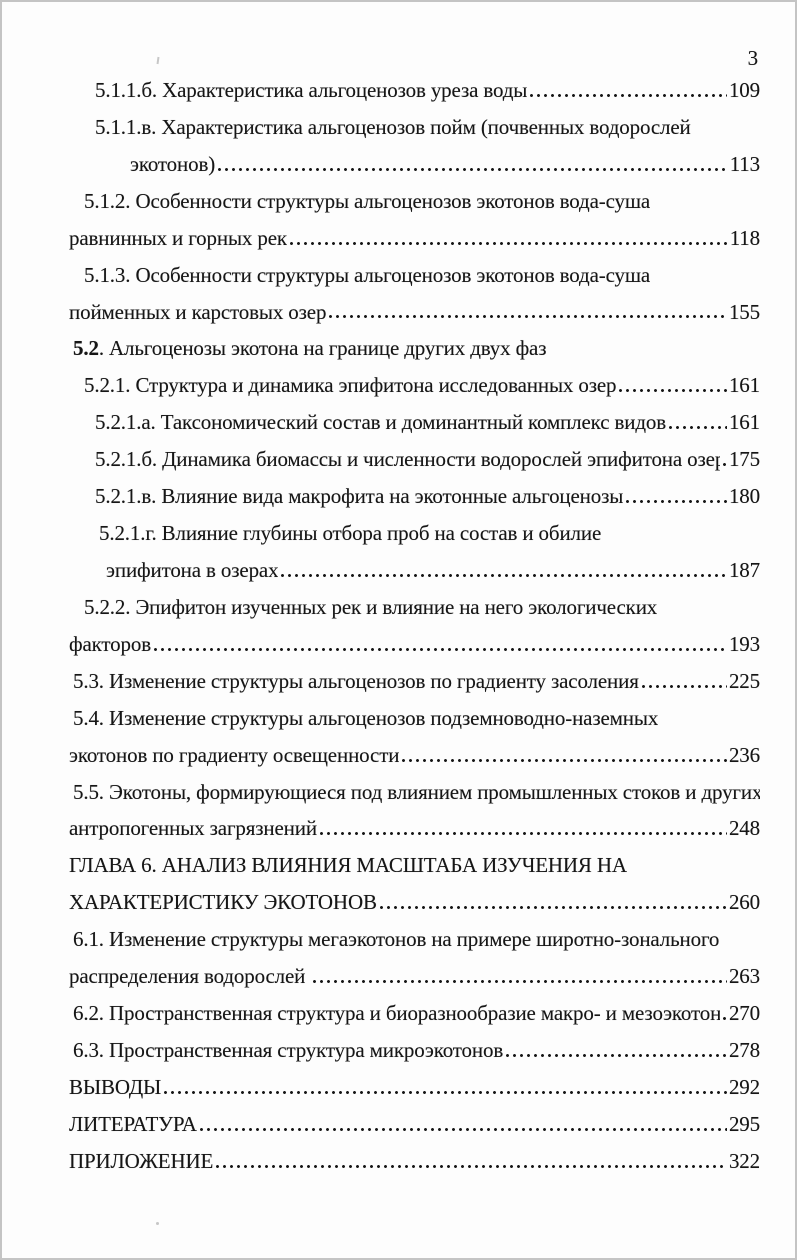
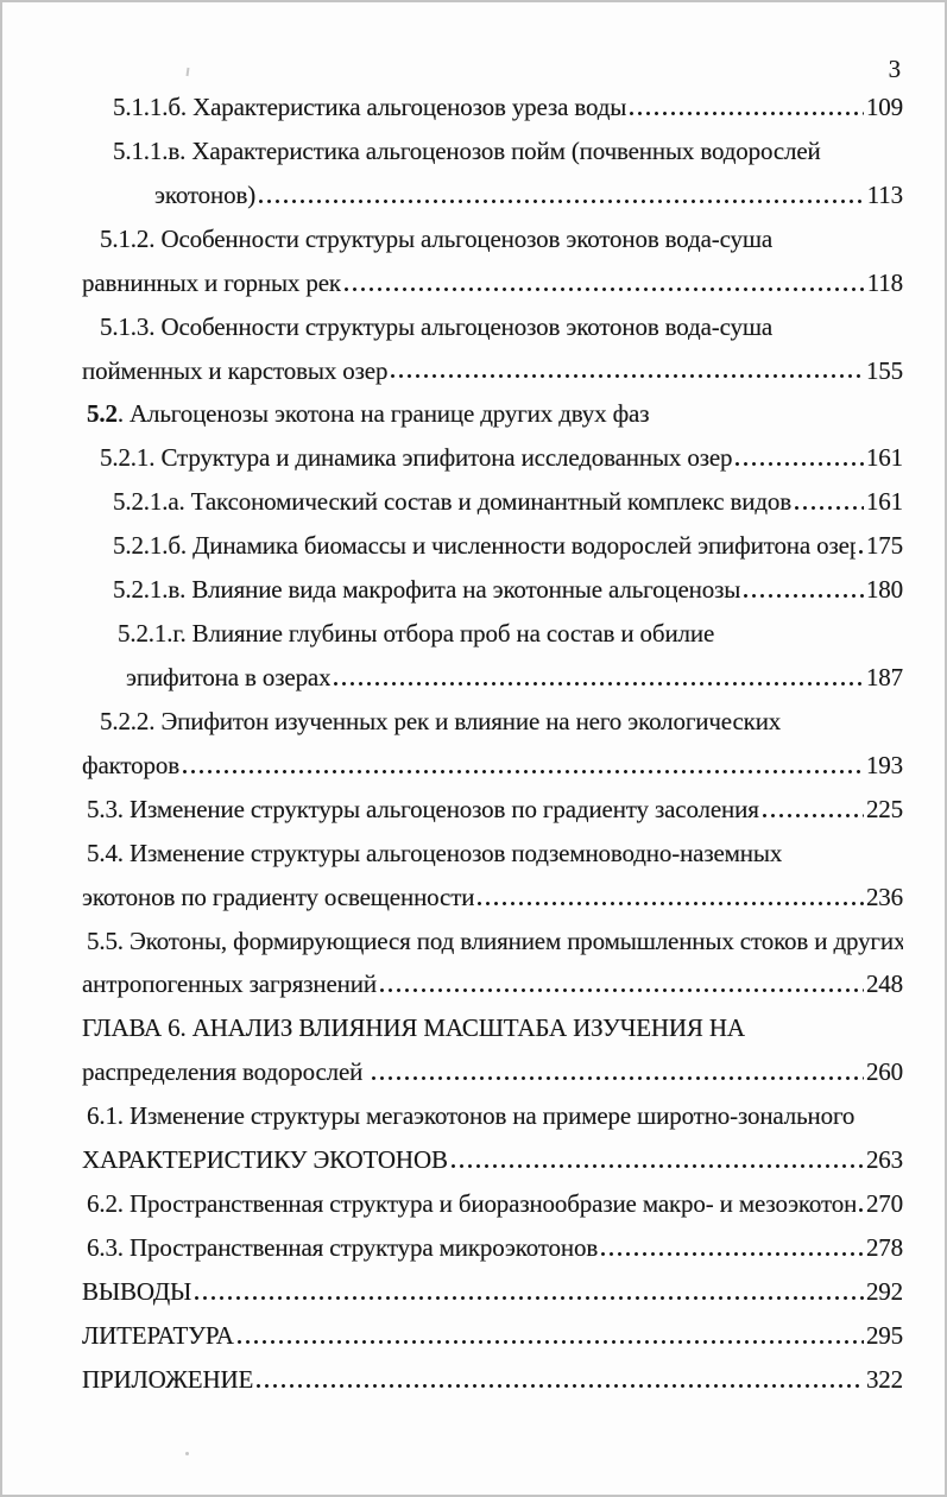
  3
  5.1.1.б. Характеристика альгоценозов уреза воды
  109
  5.1.1.в. Характеристика альгоценозов пойм (почвенных водорослей
  экотонов)
  113
  5.1.2. Особенности структуры альгоценозов экотонов вода-суша
  равнинных и горных рек
  118
  5.1.3. Особенности структуры альгоценозов экотонов вода-суша
  пойменных и карстовых озер
  155
  5.2
  . Альгоценозы экотона на границе других двух фаз
  5.2.1. Структура и динамика эпифитона исследованных озер
  161
  5.2.1.а. Таксономический состав и доминантный комплекс видов
  161
  5.2.1.б. Динамика биомассы и численности водорослей эпифитона озе
  175
  5.2.1.в. Влияние вида макрофита на экотонные альгоценозы
  180
  5.2.1.г. Влияние глубины отбора проб на состав и обилие
  эпифитона в озерах
  187
  5.2.2. Эпифитон изученных рек и влияние на него экологических
  факторов
  193
  5.3. Изменение структуры альгоценозов по градиенту засоления
  225
  5.4. Изменение структуры альгоценозов подземноводно-наземных
  экотонов по градиенту освещенности
  236
  5.5. Экотоны, формирующиеся под влиянием промышленных стоков и других
  антропогенных загрязнений
  248
  ГЛАВА 6. АНАЛИЗ ВЛИЯНИЯ МАСШТАБА ИЗУЧЕНИЯ НА
- ХАРАКТЕРИСТИКУ ЭКОТОНОВ
+ распределения водорослей
  260
  6.1. Изменение структуры мегаэкотонов на примере широтно-зонального
- распределения водорослей
+ ХАРАКТЕРИСТИКУ ЭКОТОНОВ
  263
  6.2. Пространственная структура и биоразнообразие макро- и мезоэкотон
  270
  6.3. Пространственная структура микроэкотонов
  278
  ВЫВОДЫ
  292
  ЛИТЕРАТУРА
  295
  ПРИЛОЖЕНИЕ
  322
